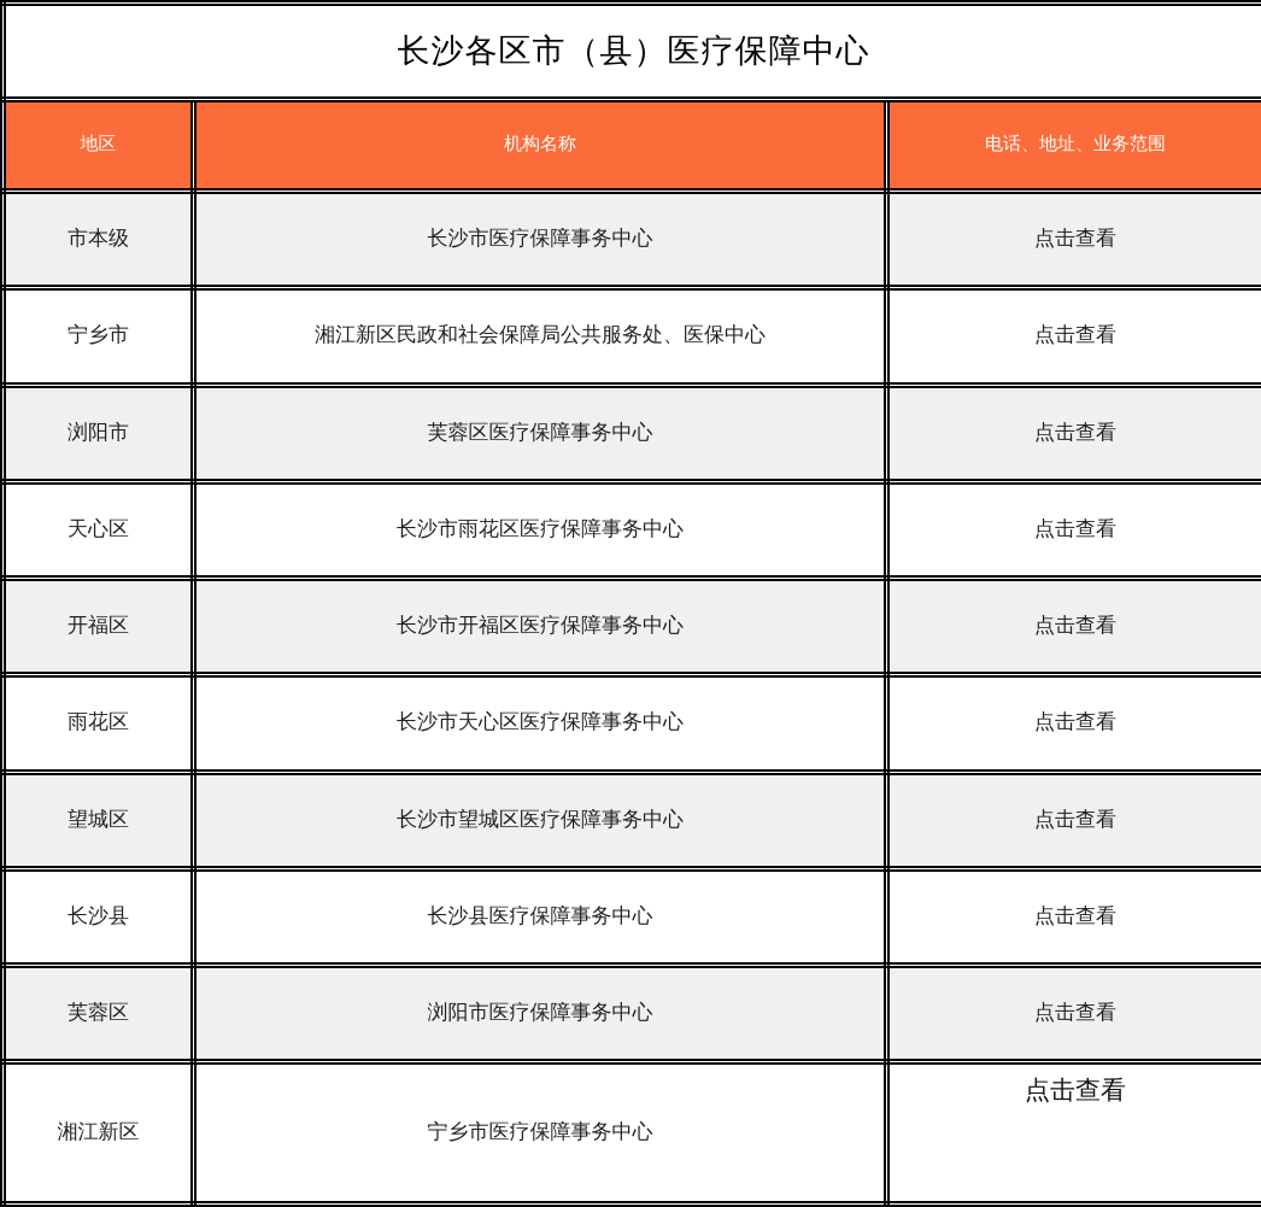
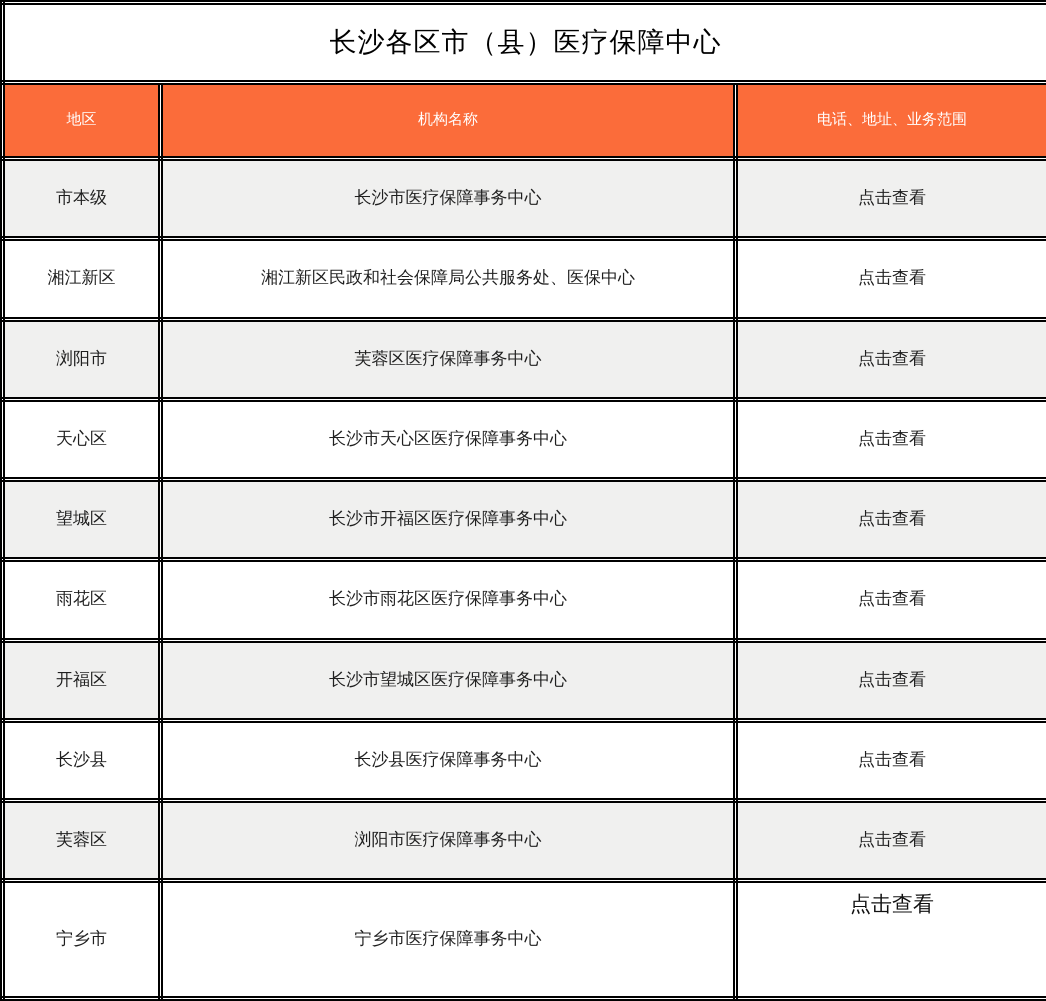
  长沙各区市（县）医疗保障中心
  地区	机构名称	电话、地址、业务范围
  市本级	长沙市医疗保障事务中心	点击查看
- 宁乡市	湘江新区民政和社会保障局公共服务处、医保中心	点击查看
+ 湘江新区	湘江新区民政和社会保障局公共服务处、医保中心	点击查看
  浏阳市	芙蓉区医疗保障事务中心	点击查看
- 天心区	长沙市雨花区医疗保障事务中心	点击查看
+ 天心区	长沙市天心区医疗保障事务中心	点击查看
- 开福区	长沙市开福区医疗保障事务中心	点击查看
+ 望城区	长沙市开福区医疗保障事务中心	点击查看
- 雨花区	长沙市天心区医疗保障事务中心	点击查看
+ 雨花区	长沙市雨花区医疗保障事务中心	点击查看
- 望城区	长沙市望城区医疗保障事务中心	点击查看
+ 开福区	长沙市望城区医疗保障事务中心	点击查看
  长沙县	长沙县医疗保障事务中心	点击查看
  芙蓉区	浏阳市医疗保障事务中心	点击查看
- 湘江新区	宁乡市医疗保障事务中心	点击查看
+ 宁乡市	宁乡市医疗保障事务中心	点击查看
